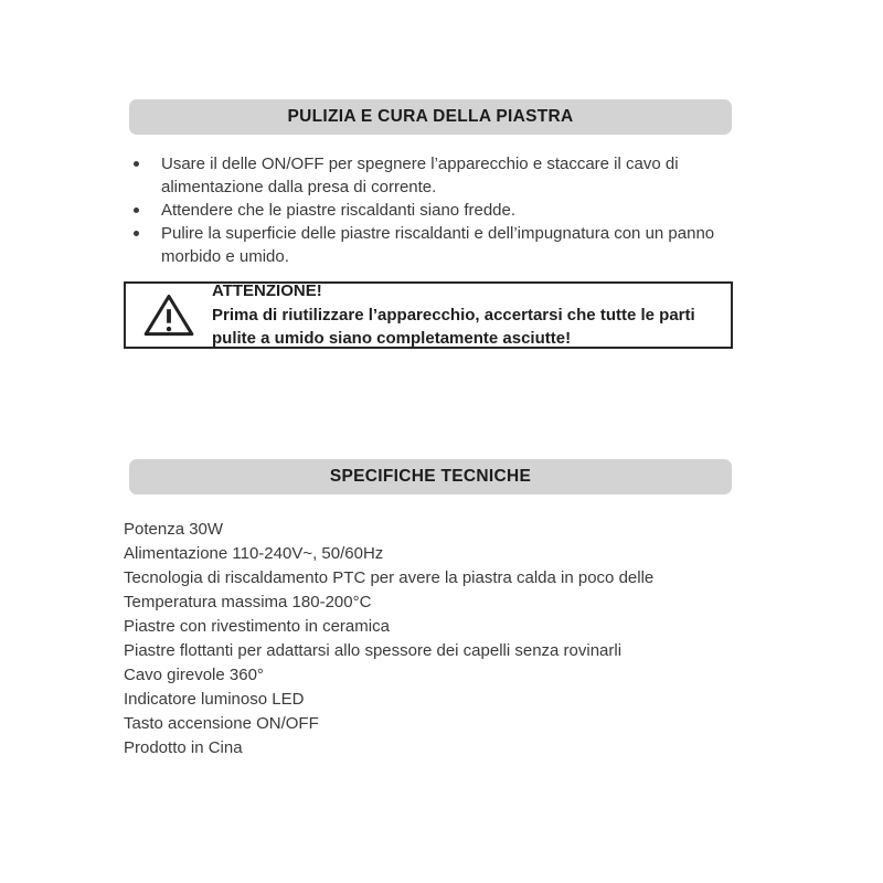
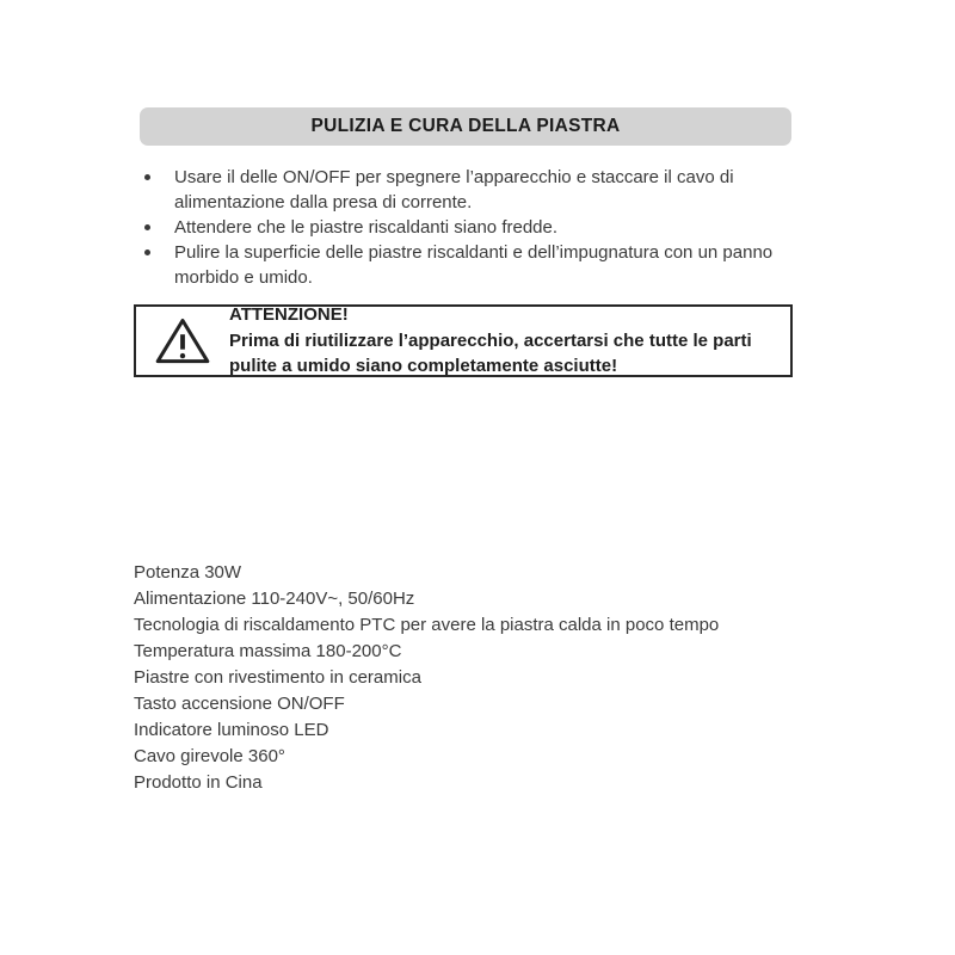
  PULIZIA E CURA DELLA PIASTRA
  Usare il delle ON/OFF per spegnere l’apparecchio e staccare il cavo di alimentazione dalla presa di corrente.
  Attendere che le piastre riscaldanti siano fredde.
  Pulire la superficie delle piastre riscaldanti e dell’impugnatura con un panno morbido e umido.
  ATTENZIONE!
  Prima di riutilizzare l’apparecchio, accertarsi che tutte le parti pulite a umido siano completamente asciutte!
- SPECIFICHE TECNICHE
  Potenza 30W
  Alimentazione 110-240V~, 50/60Hz
- Tecnologia di riscaldamento PTC per avere la piastra calda in poco delle
+ Tecnologia di riscaldamento PTC per avere la piastra calda in poco tempo
  Temperatura massima 180-200°C
  Piastre con rivestimento in ceramica
- Piastre flottanti per adattarsi allo spessore dei capelli senza rovinarli
- Cavo girevole 360°
+ Tasto accensione ON/OFF
  Indicatore luminoso LED
- Tasto accensione ON/OFF
+ Cavo girevole 360°
  Prodotto in Cina
